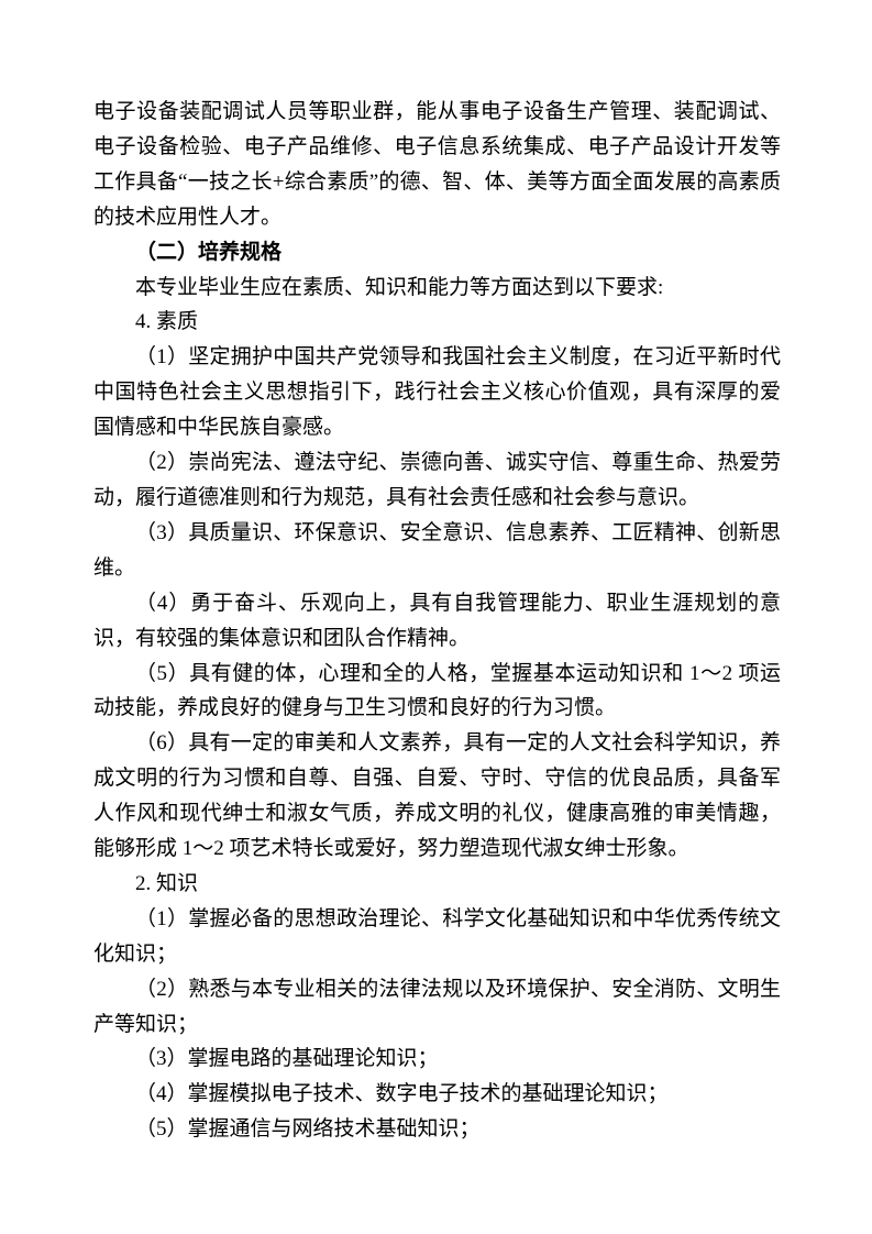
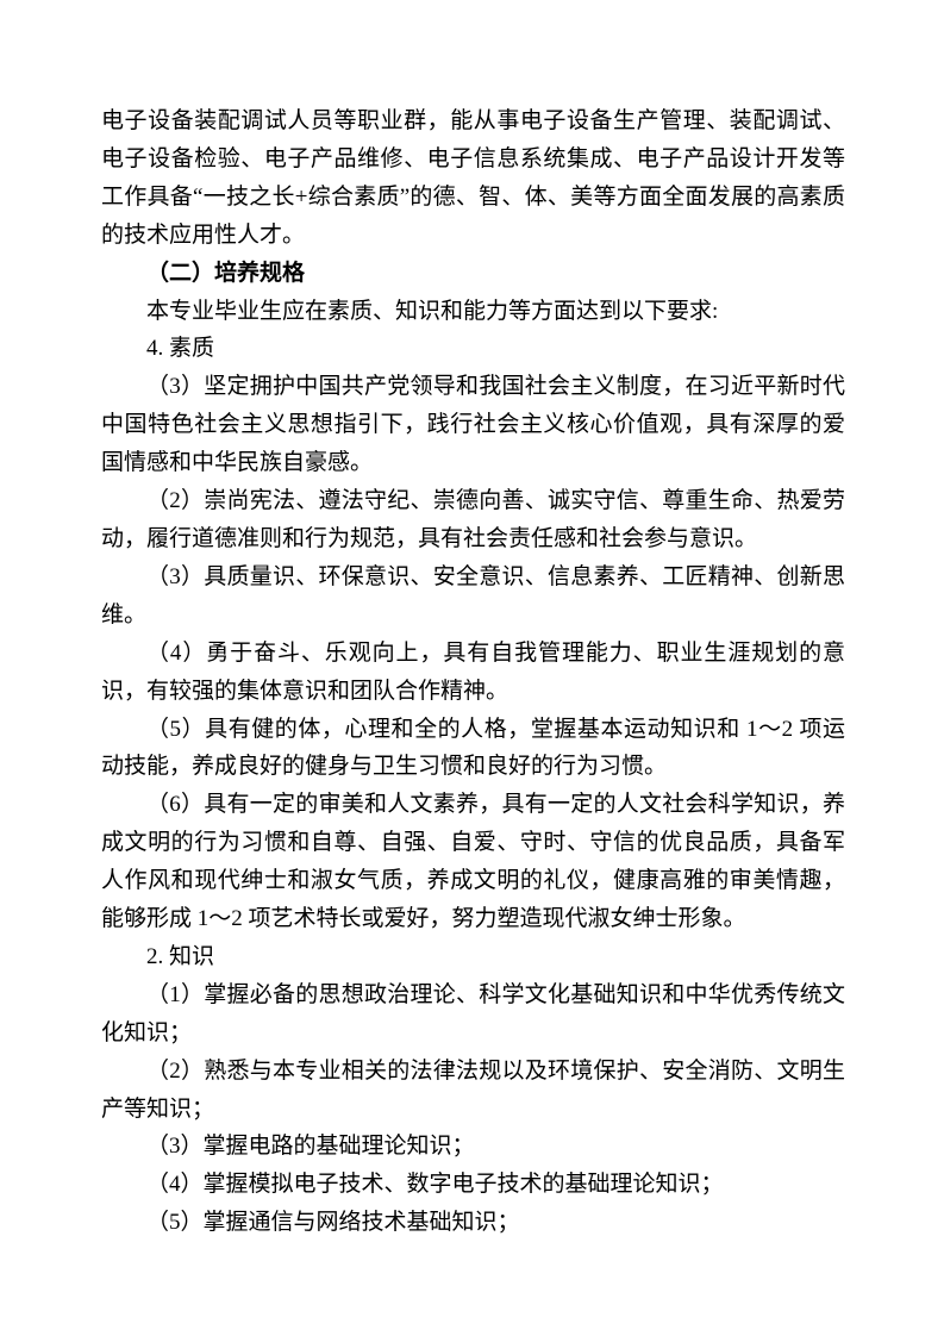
  电子设备装配调试人员等职业群，能从事电子设备生产管理、装配调试、电子设备检验、电子产品维修、电子信息系统集成、电子产品设计开发等工作具备“一技之长+综合素质”的德、智、体、美等方面全面发展的高素质的技术应用性人才。
  （二）培养规格
  本专业毕业生应在素质、知识和能力等方面达到以下要求:
  4. 素质
- （1）坚定拥护中国共产党领导和我国社会主义制度，在习近平新时代中国特色社会主义思想指引下，践行社会主义核心价值观，具有深厚的爱国情感和中华民族自豪感。
+ （3）坚定拥护中国共产党领导和我国社会主义制度，在习近平新时代中国特色社会主义思想指引下，践行社会主义核心价值观，具有深厚的爱国情感和中华民族自豪感。
  （2）崇尚宪法、遵法守纪、崇德向善、诚实守信、尊重生命、热爱劳动，履行道德准则和行为规范，具有社会责任感和社会参与意识。
  （3）具质量识、环保意识、安全意识、信息素养、工匠精神、创新思维。
  （4）勇于奋斗、乐观向上，具有自我管理能力、职业生涯规划的意识，有较强的集体意识和团队合作精神。
  （5）具有健的体，心理和全的人格，堂握基本运动知识和 1～2 项运动技能，养成良好的健身与卫生习惯和良好的行为习惯。
  （6）具有一定的审美和人文素养，具有一定的人文社会科学知识，养成文明的行为习惯和自尊、自强、自爱、守时、守信的优良品质，具备军人作风和现代绅士和淑女气质，养成文明的礼仪，健康高雅的审美情趣，能够形成 1～2 项艺术特长或爱好，努力塑造现代淑女绅士形象。
  2. 知识
  （1）掌握必备的思想政治理论、科学文化基础知识和中华优秀传统文化知识；
  （2）熟悉与本专业相关的法律法规以及环境保护、安全消防、文明生产等知识；
  （3）掌握电路的基础理论知识；
  （4）掌握模拟电子技术、数字电子技术的基础理论知识；
  （5）掌握通信与网络技术基础知识；
